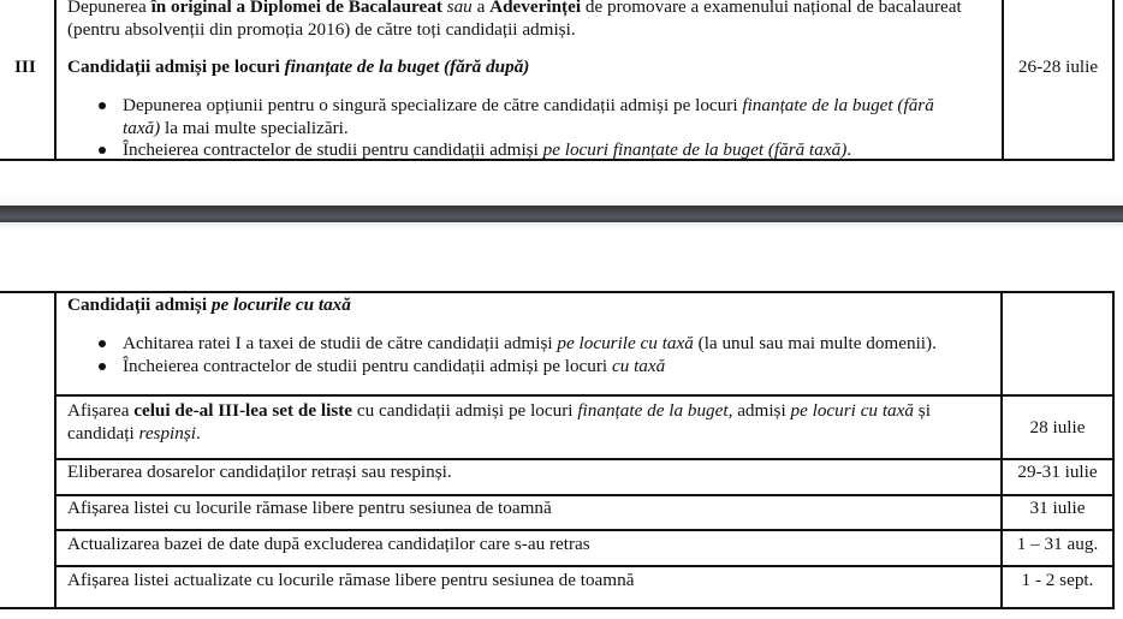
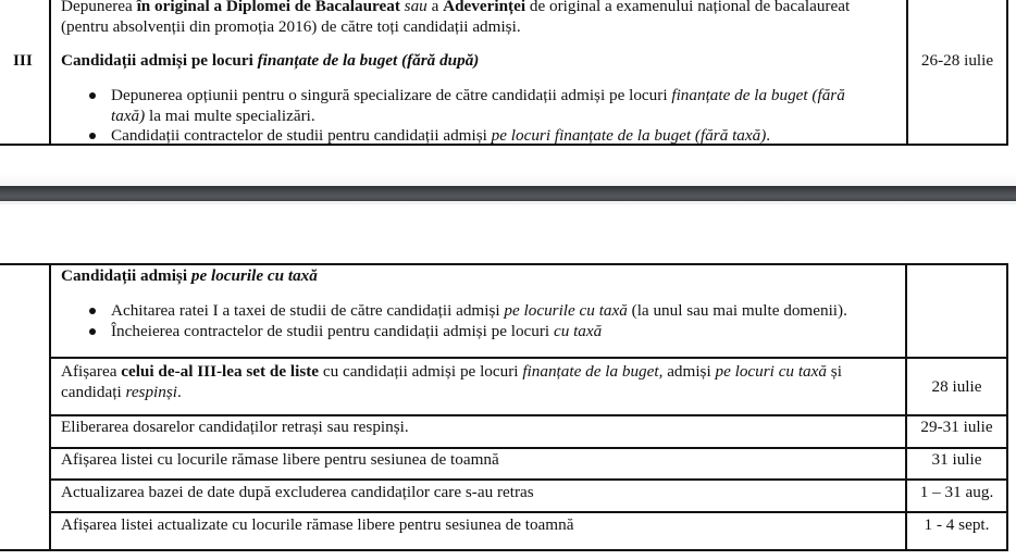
  III
- Depunerea în original a Diplomei de Bacalaureat sau a Adeverinței de promovare a examenului național de bacalaureat
+ Depunerea în original a Diplomei de Bacalaureat sau a Adeverinței de original a examenului național de bacalaureat
  (pentru absolvenții din promoția 2016) de către toți candidații admiși.
  Candidații admiși pe locuri finanțate de la buget (fără după)
  Depunerea opțiunii pentru o singură specializare de către candidații admiși pe locuri finanțate de la buget (fără
  taxă) la mai multe specializări.
- Încheierea contractelor de studii pentru candidații admiși pe locuri finanțate de la buget (fără taxă).
+ Candidații contractelor de studii pentru candidații admiși pe locuri finanțate de la buget (fără taxă).
  26-28 iulie
  Candidații admiși pe locurile cu taxă
  Achitarea ratei I a taxei de studii de către candidații admiși pe locurile cu taxă (la unul sau mai multe domenii).
  Încheierea contractelor de studii pentru candidații admiși pe locuri cu taxă
  Afișarea celui de-al III-lea set de liste cu candidații admiși pe locuri finanțate de la buget, admiși pe locuri cu taxă și
  candidați respinși.
  28 iulie
  Eliberarea dosarelor candidaților retrași sau respinși.
  29-31 iulie
  Afișarea listei cu locurile rămase libere pentru sesiunea de toamnă
  31 iulie
  Actualizarea bazei de date după excluderea candidaților care s-au retras
  1 – 31 aug.
  Afișarea listei actualizate cu locurile rămase libere pentru sesiunea de toamnă
- 1 - 2 sept.
+ 1 - 4 sept.
